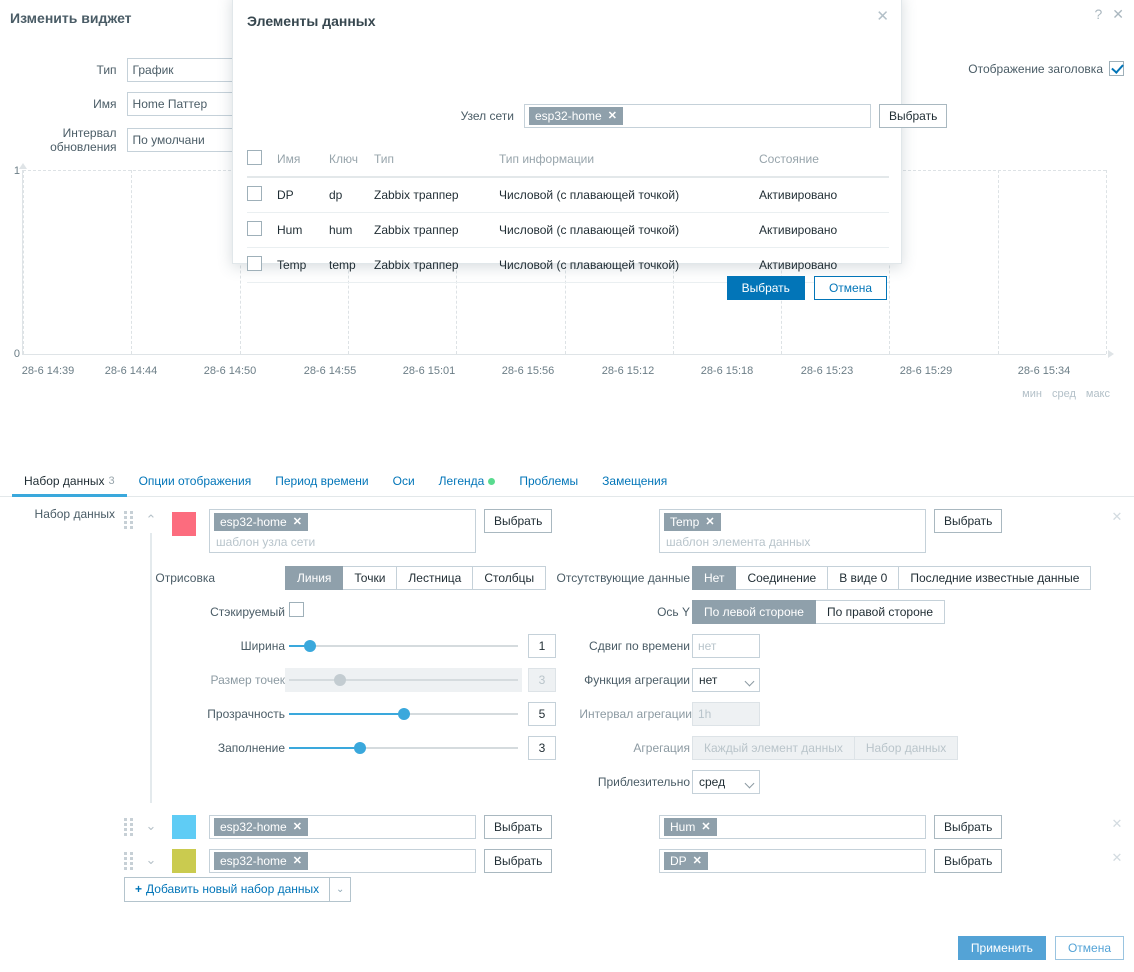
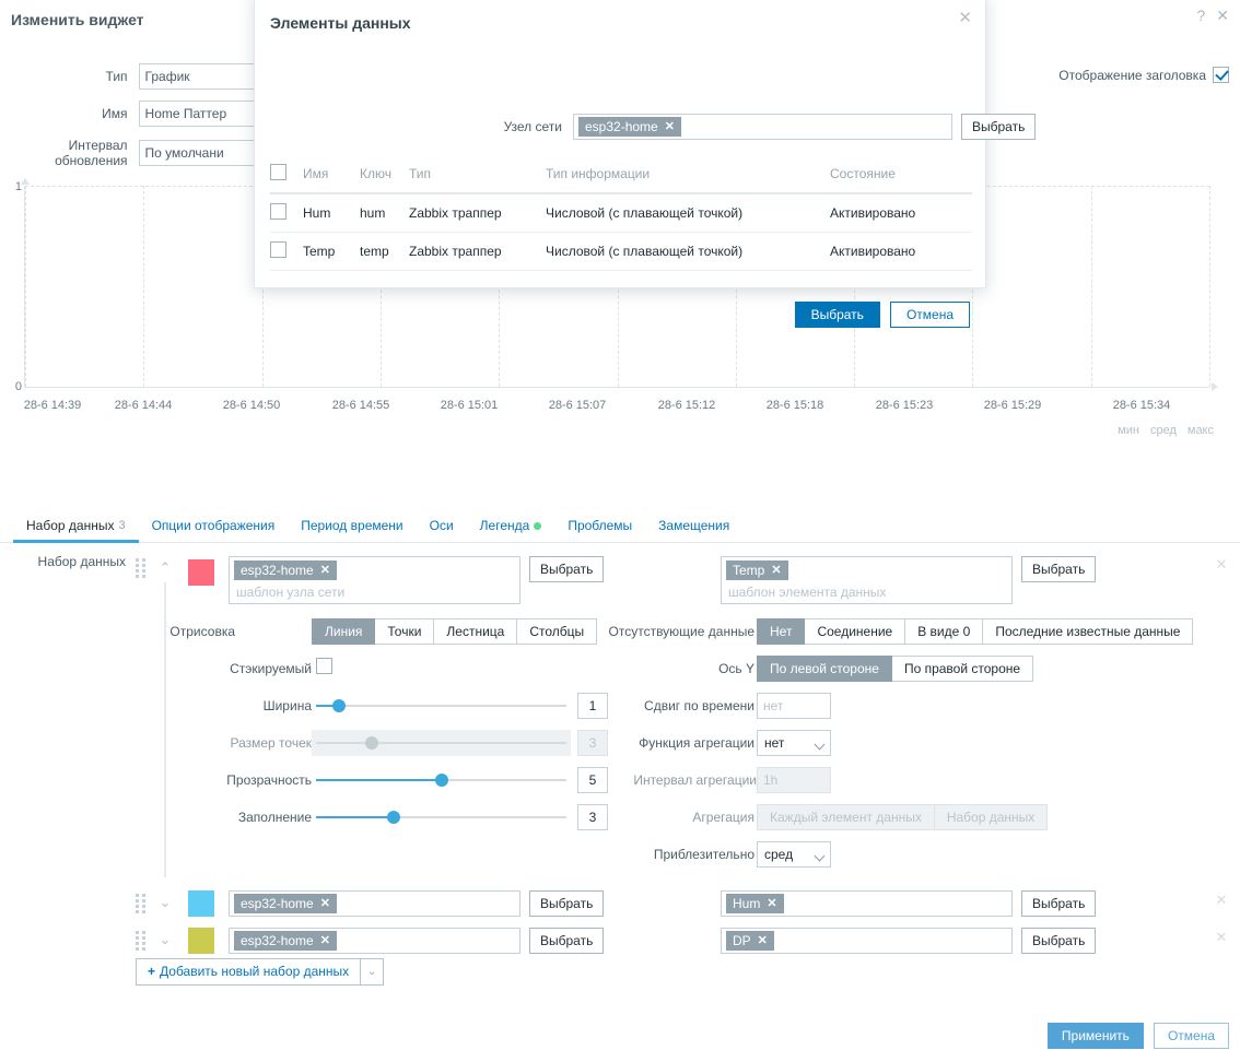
  Изменить виджет
  ?
  ✕
  Тип
  График
  Имя
  Home Паттер
  Интервал обновления
  По умолчани
  Отображение заголовка
  1
  0
  28-6 14:39
  28-6 14:44
  28-6 14:50
  28-6 14:55
  28-6 15:01
- 28-6 15:56
+ 28-6 15:07
  28-6 15:12
  28-6 15:18
  28-6 15:23
  28-6 15:29
  28-6 15:34
  мин
  сред
  макс
  Набор данных
  3
  Опции отображения
  Период времени
  Оси
  Легенда
  Проблемы
  Замещения
  Набор данных
  ⌃
  esp32-home
  ✕
  шаблон узла сети
  Выбрать
  Temp
  ✕
  шаблон элемента данных
  Выбрать
  ✕
  Отрисовка
  Линия
  Точки
  Лестница
  Столбцы
  Отсутствующие данные
  Нет
  Соединение
  В виде 0
  Последние известные данные
  Стэкируемый
  Ось Y
  По левой стороне
  По правой стороне
  Ширина
  1
  Размер точек
  3
  Прозрачность
  5
  Заполнение
  3
  Сдвиг по времени
  нет
  Функция агрегации
  нет
  Интервал агрегации
  1h
  Агрегация
  Каждый элемент данных
  Набор данных
  Приблезительно
  сред
  ⌄
  esp32-home
  ✕
  Выбрать
  Hum
  ✕
  Выбрать
  ✕
  ⌄
  esp32-home
  ✕
  Выбрать
  DP
  ✕
  Выбрать
  ✕
  + Добавить новый набор данных
  ⌄
  Применить
  Отмена
  Элементы данных
  ✕
  Узел сети
  esp32-home
  ✕
  Выбрать
  	Имя	Ключ	Тип	Тип информации	Состояние
- 	DP	dp	Zabbix траппер	Числовой (с плавающей точкой)	Активировано
  	Hum	hum	Zabbix траппер	Числовой (с плавающей точкой)	Активировано
  	Temp	temp	Zabbix траппер	Числовой (с плавающей точкой)	Активировано
  Выбрать
  Отмена
